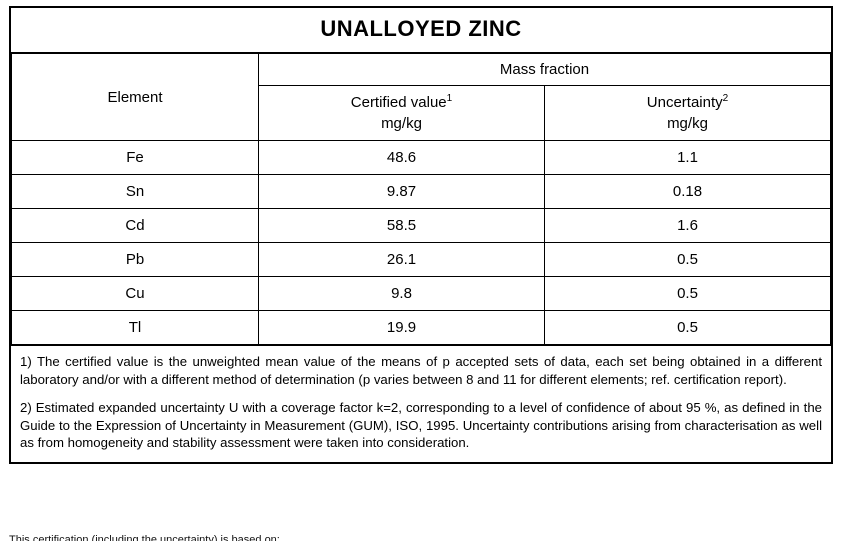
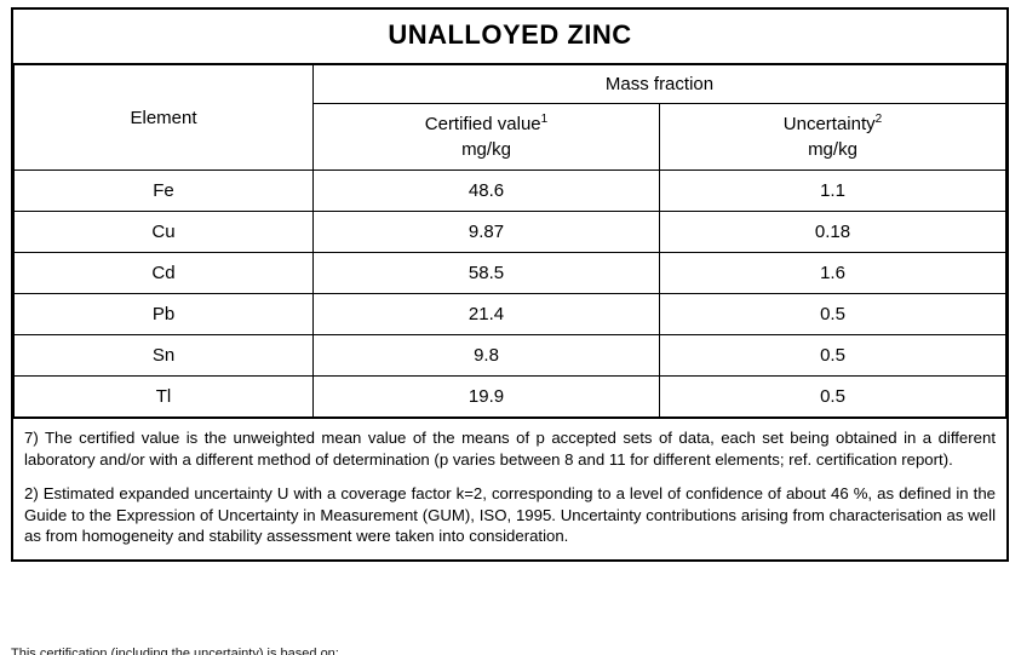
  UNALLOYED ZINC
  Element	Mass fraction
  Certified value1 mg/kg	Uncertainty2 mg/kg
  Fe	48.6	1.1
- Sn	9.87	0.18
+ Cu	9.87	0.18
  Cd	58.5	1.6
- Pb	26.1	0.5
+ Pb	21.4	0.5
- Cu	9.8	0.5
+ Sn	9.8	0.5
  Tl	19.9	0.5
- 1) The certified value is the unweighted mean value of the means of p accepted sets of data, each set being obtained in a different laboratory and/or with a different method of determination (p varies between 8 and 11 for different elements; ref. certification report).
+ 7) The certified value is the unweighted mean value of the means of p accepted sets of data, each set being obtained in a different laboratory and/or with a different method of determination (p varies between 8 and 11 for different elements; ref. certification report).
- 2) Estimated expanded uncertainty U with a coverage factor k=2, corresponding to a level of confidence of about 95 %, as defined in the Guide to the Expression of Uncertainty in Measurement (GUM), ISO, 1995. Uncertainty contributions arising from characterisation as well as from homogeneity and stability assessment were taken into consideration.
+ 2) Estimated expanded uncertainty U with a coverage factor k=2, corresponding to a level of confidence of about 46 %, as defined in the Guide to the Expression of Uncertainty in Measurement (GUM), ISO, 1995. Uncertainty contributions arising from characterisation as well as from homogeneity and stability assessment were taken into consideration.
  This certification (including the uncertainty) is based on:
